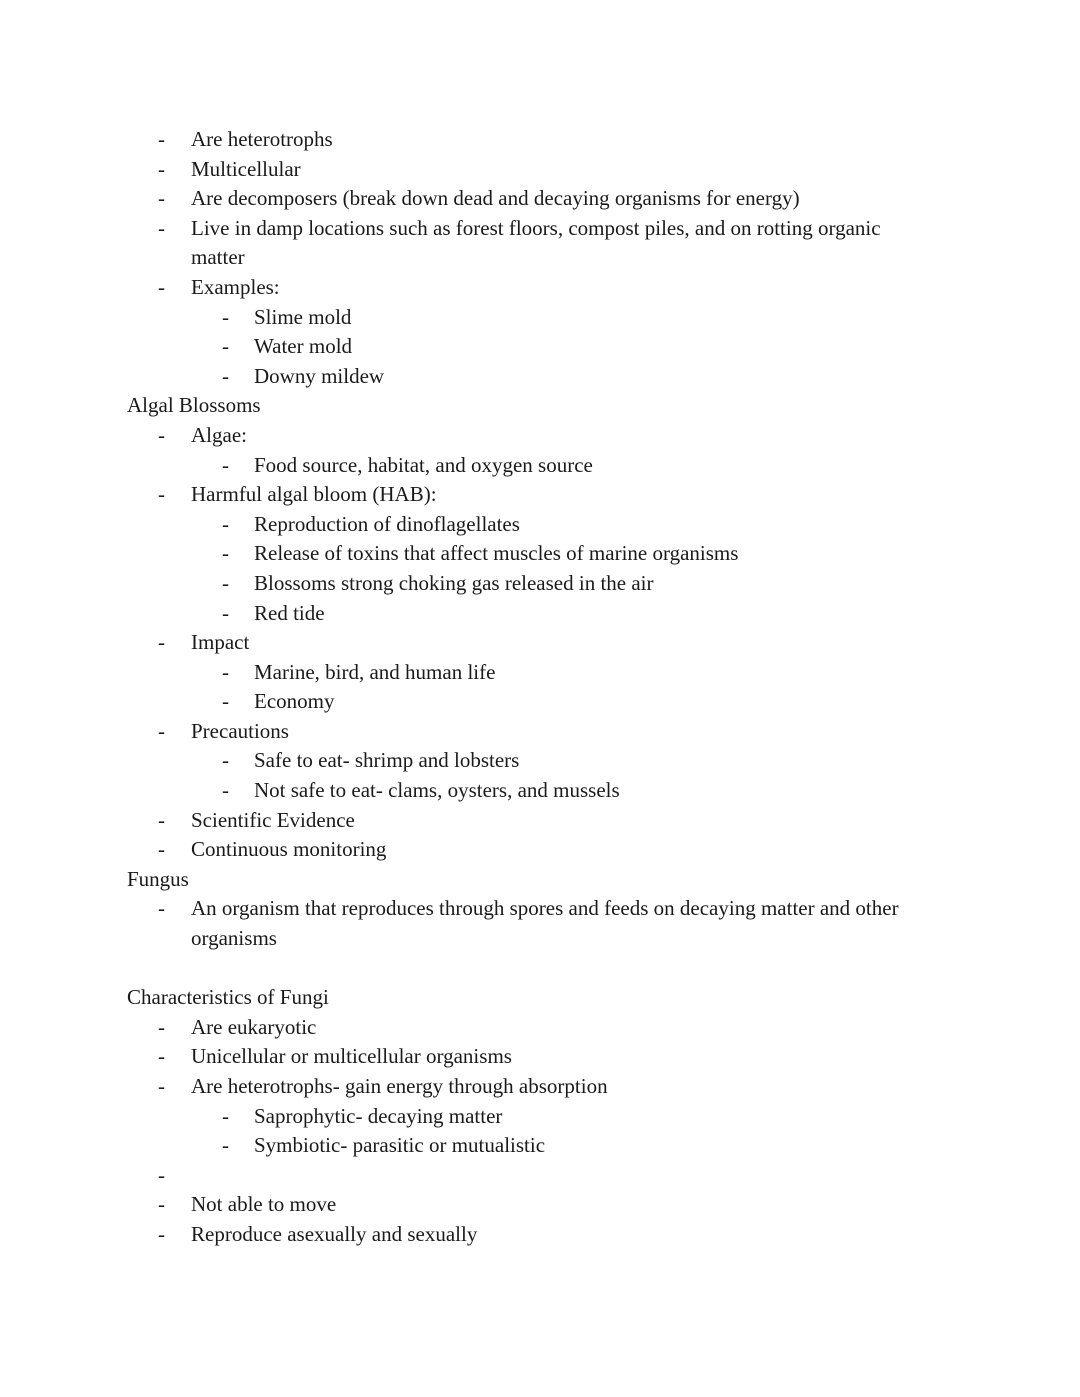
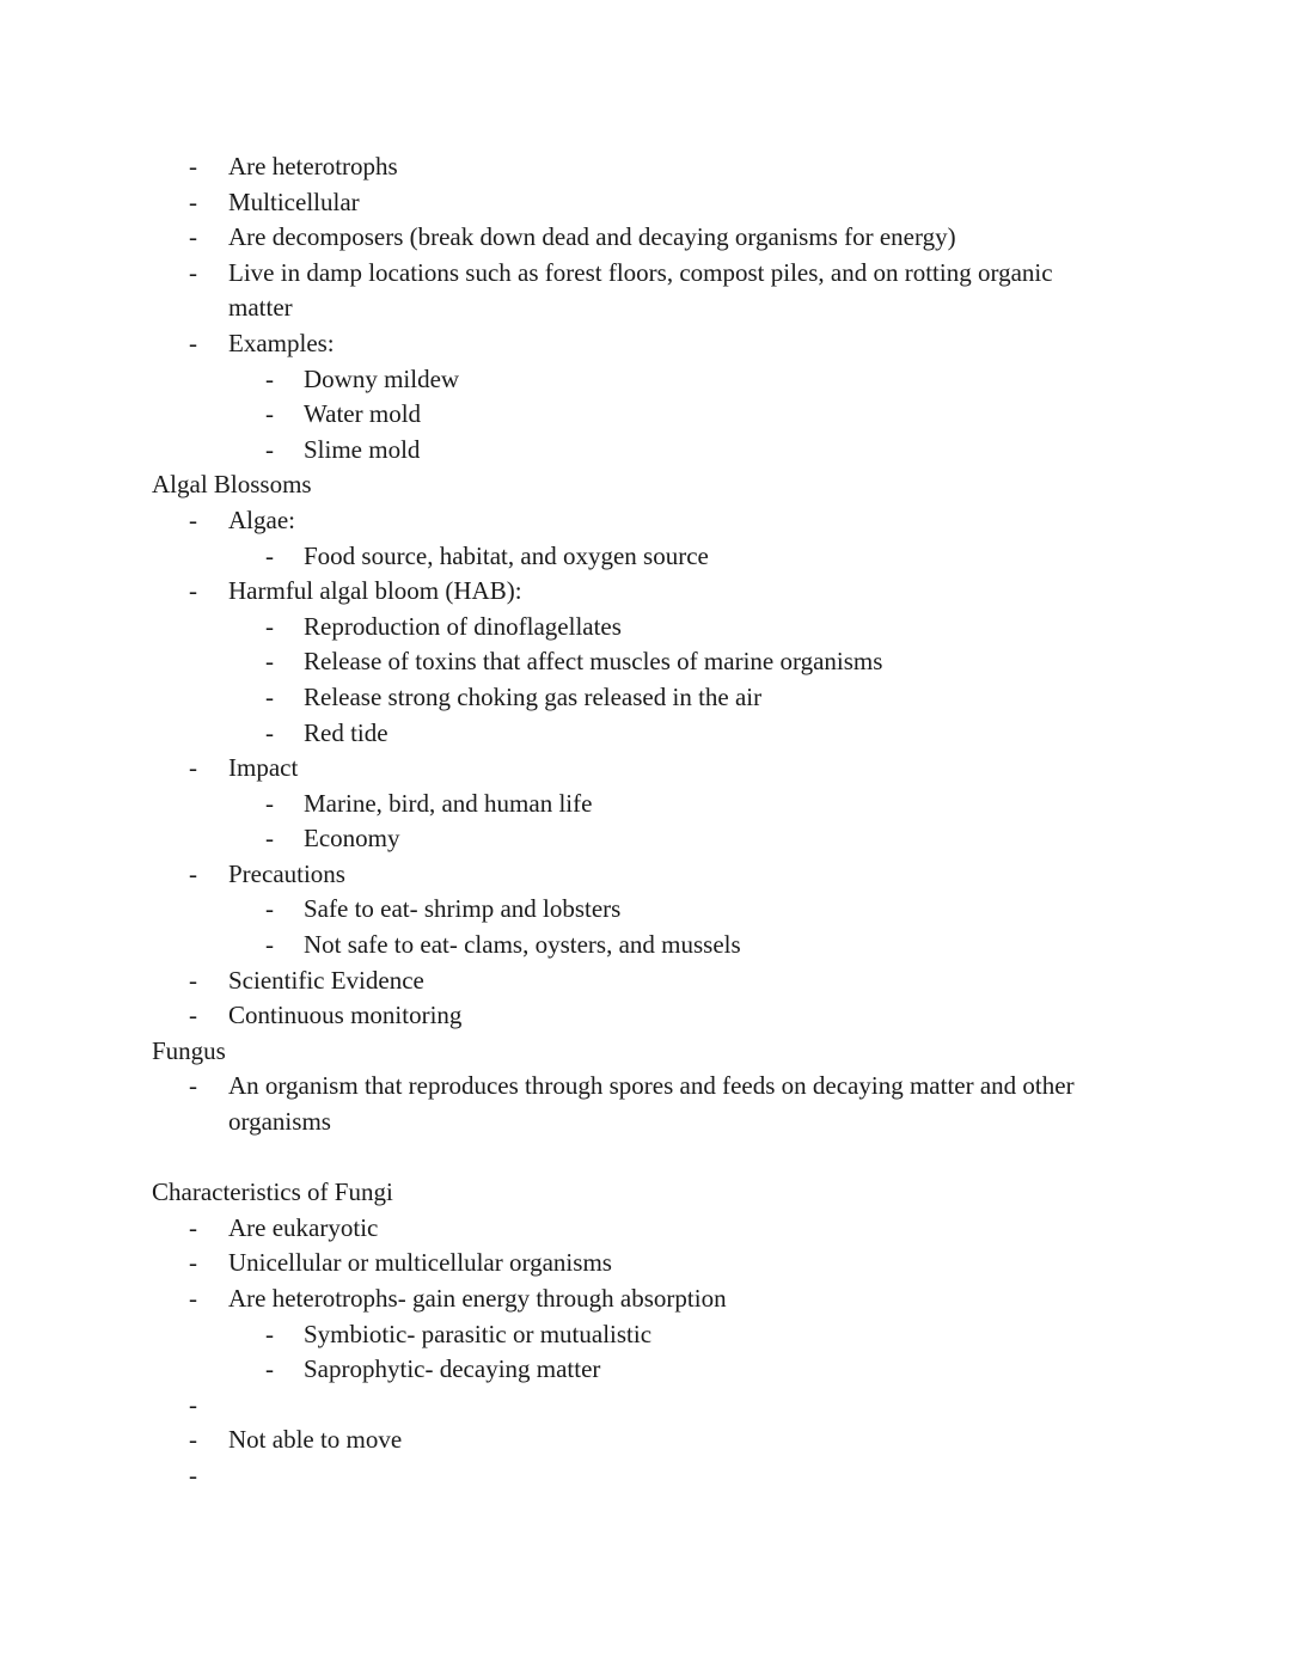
  -
  Are heterotrophs
  -
  Multicellular
  -
  Are decomposers (break down dead and decaying organisms for energy)
  -
  Live in damp locations such as forest floors, compost piles, and on rotting organic
  matter
  -
  Examples:
  -
- Slime mold
+ Downy mildew
  -
  Water mold
  -
- Downy mildew
+ Slime mold
  Algal Blossoms
  -
  Algae:
  -
  Food source, habitat, and oxygen source
  -
  Harmful algal bloom (HAB):
  -
  Reproduction of dinoflagellates
  -
  Release of toxins that affect muscles of marine organisms
  -
- Blossoms strong choking gas released in the air
+ Release strong choking gas released in the air
  -
  Red tide
  -
  Impact
  -
  Marine, bird, and human life
  -
  Economy
  -
  Precautions
  -
  Safe to eat- shrimp and lobsters
  -
  Not safe to eat- clams, oysters, and mussels
  -
  Scientific Evidence
  -
  Continuous monitoring
  Fungus
  -
  An organism that reproduces through spores and feeds on decaying matter and other
  organisms
  Characteristics of Fungi
  -
  Are eukaryotic
  -
  Unicellular or multicellular organisms
  -
  Are heterotrophs- gain energy through absorption
  -
- Saprophytic- decaying matter
+ Symbiotic- parasitic or mutualistic
  -
- Symbiotic- parasitic or mutualistic
+ Saprophytic- decaying matter
  -
  -
  Not able to move
  -
- Reproduce asexually and sexually
